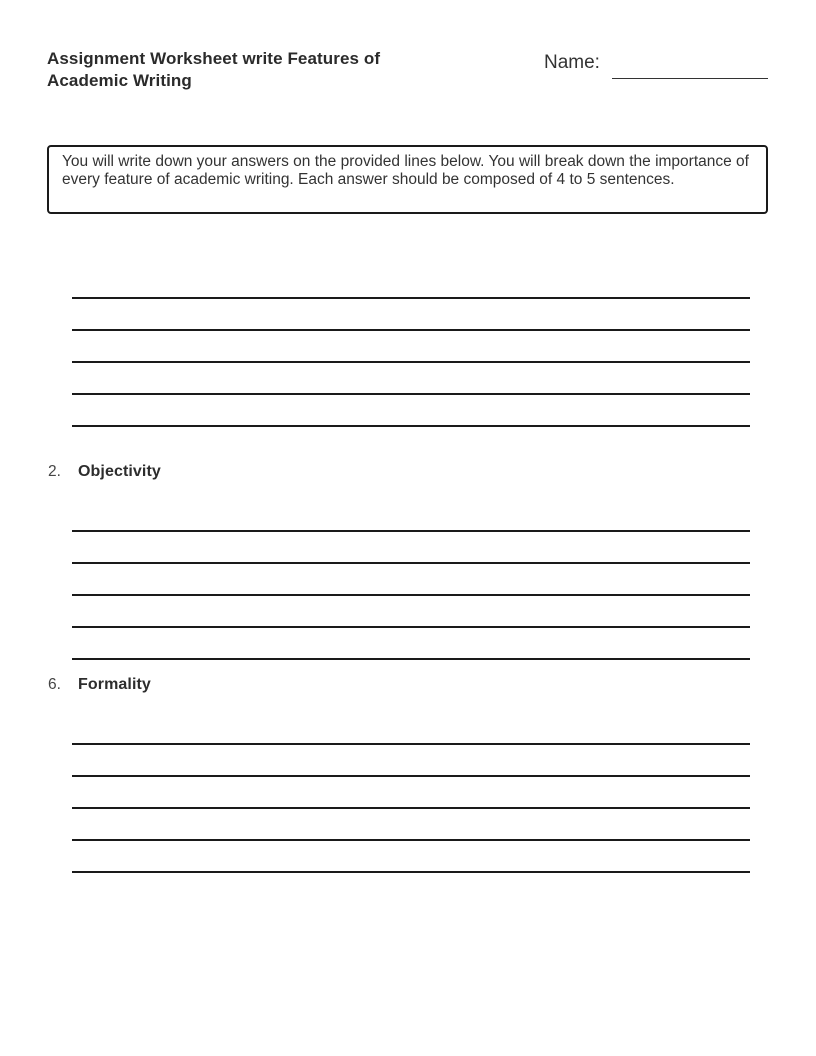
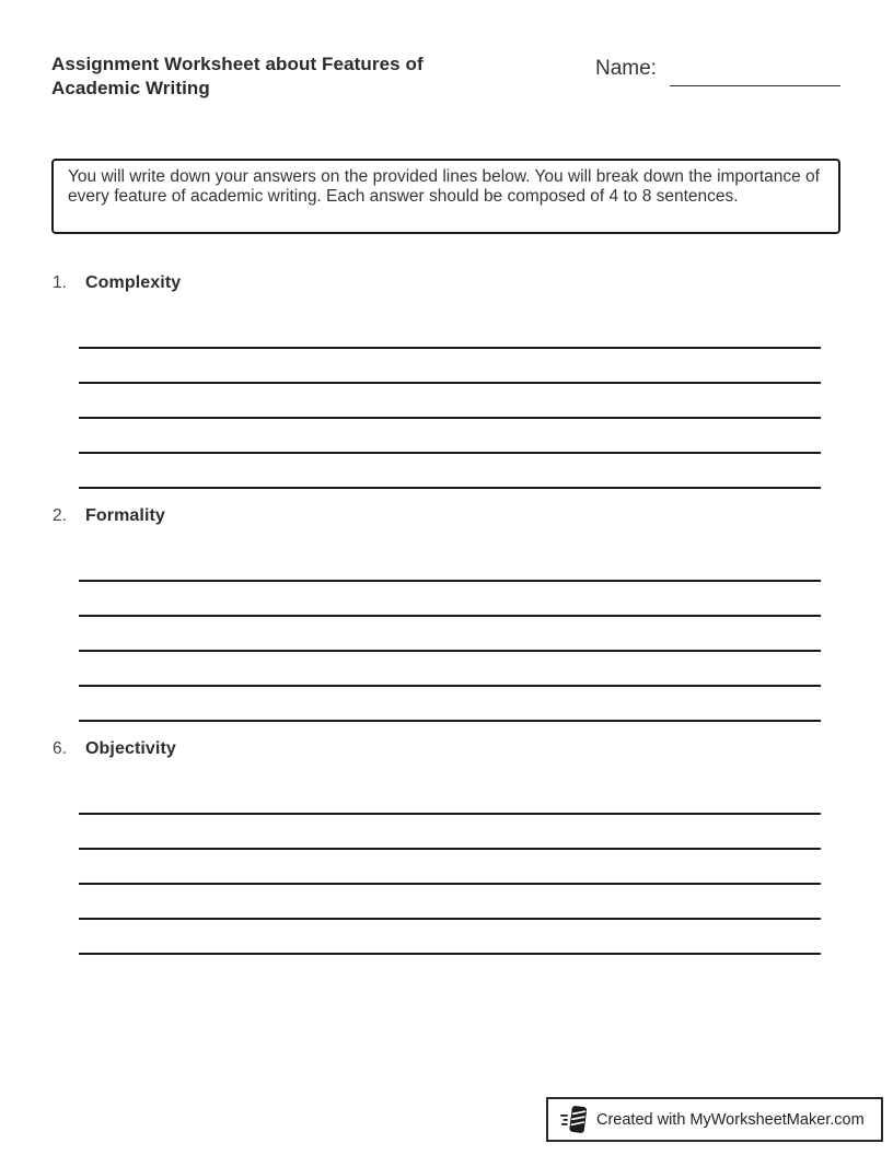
- Assignment Worksheet write Features of
+ Assignment Worksheet about Features of
  Academic Writing
  Name:
- You will write down your answers on the provided lines below. You will break down the importance of every feature of academic writing. Each answer should be composed of 4 to 5 sentences.
+ You will write down your answers on the provided lines below. You will break down the importance of every feature of academic writing. Each answer should be composed of 4 to 8 sentences.
+ 1.
+ Complexity
  2.
- Objectivity
+ Formality
  6.
- Formality
+ Objectivity
+ Created with MyWorksheetMaker.com
